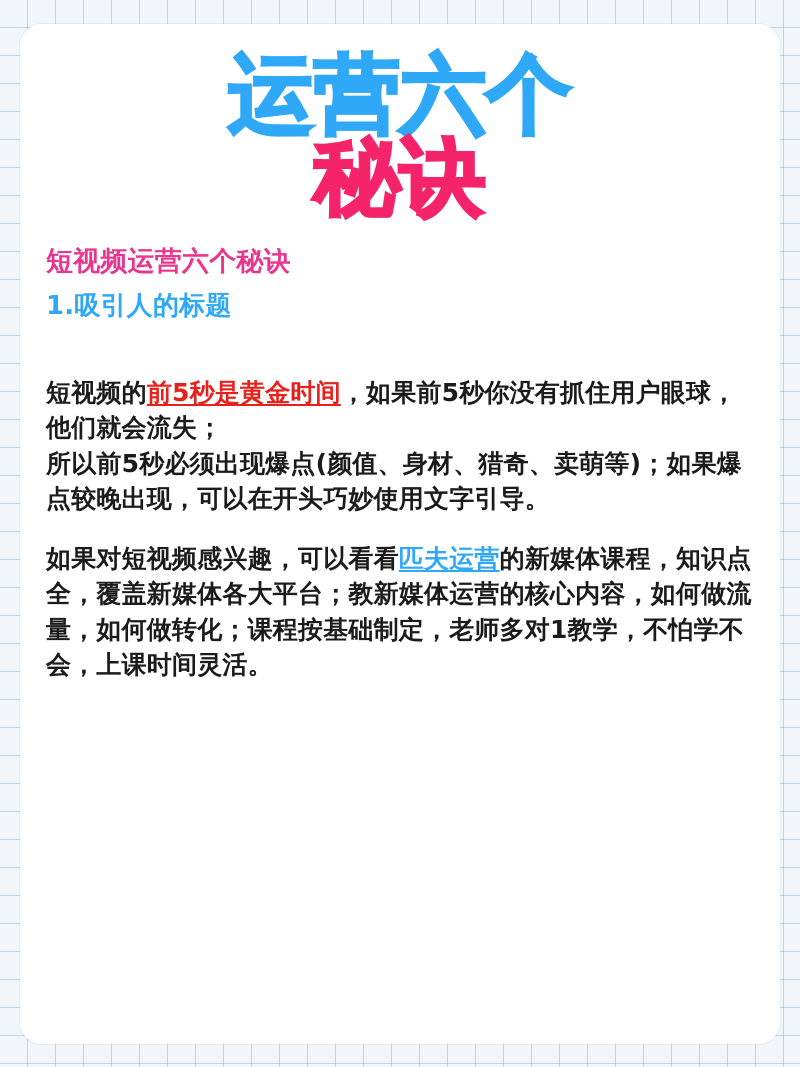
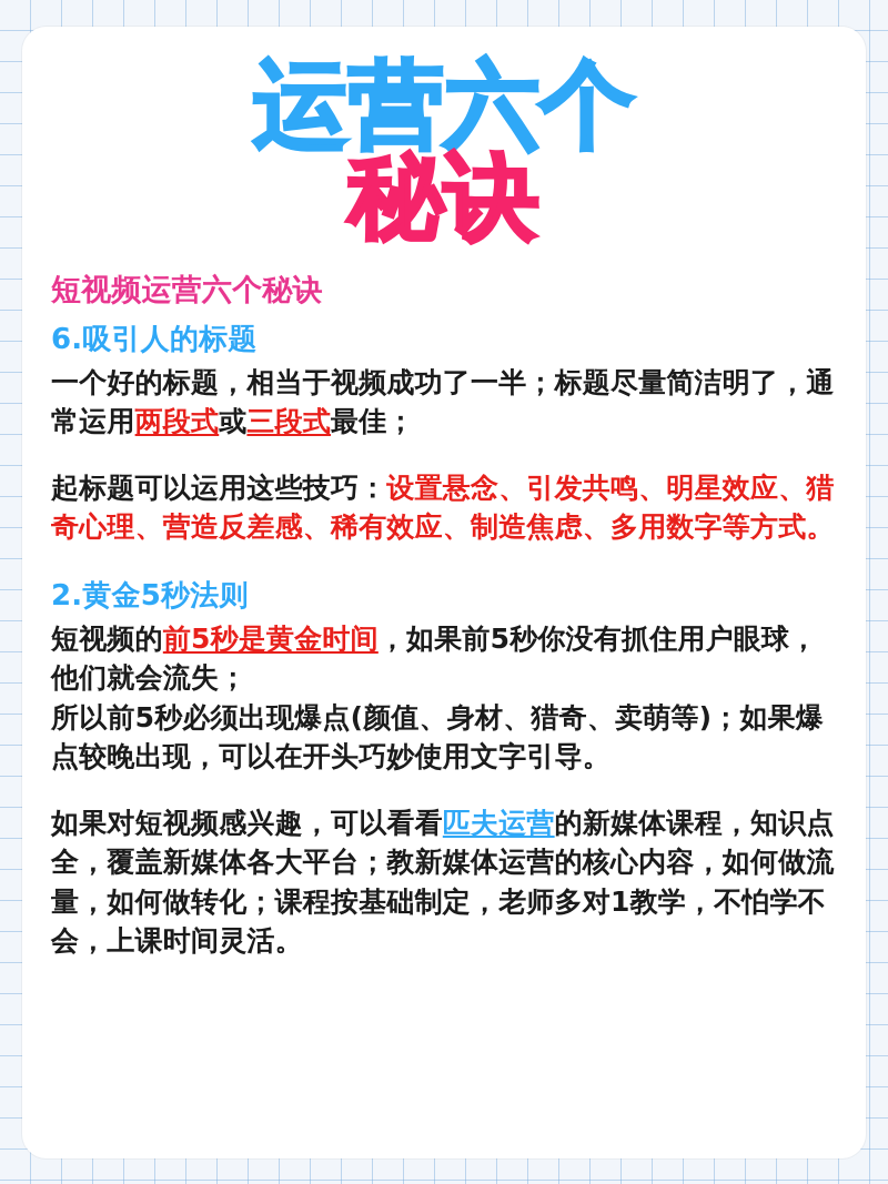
  运营六个
  秘诀
  短视频运营六个秘诀
- 1.吸引人的标题
+ 6.吸引人的标题
+ 一个好的标题，相当于视频成功了一半；标题尽量简洁明了，通常运用两段式或三段式最佳；
+ 起标题可以运用这些技巧：设置悬念、引发共鸣、明星效应、猎奇心理、营造反差感、稀有效应、制造焦虑、多用数字等方式。
+ 2.黄金5秒法则
  短视频的前5秒是黄金时间，如果前5秒你没有抓住用户眼球，他们就会流失；
  所以前5秒必须出现爆点(颜值、身材、猎奇、卖萌等)；如果爆点较晚出现，可以在开头巧妙使用文字引导。
  如果对短视频感兴趣，可以看看匹夫运营的新媒体课程，知识点全，覆盖新媒体各大平台；教新媒体运营的核心内容，如何做流量，如何做转化；课程按基础制定，老师多对1教学，不怕学不会，上课时间灵活。
